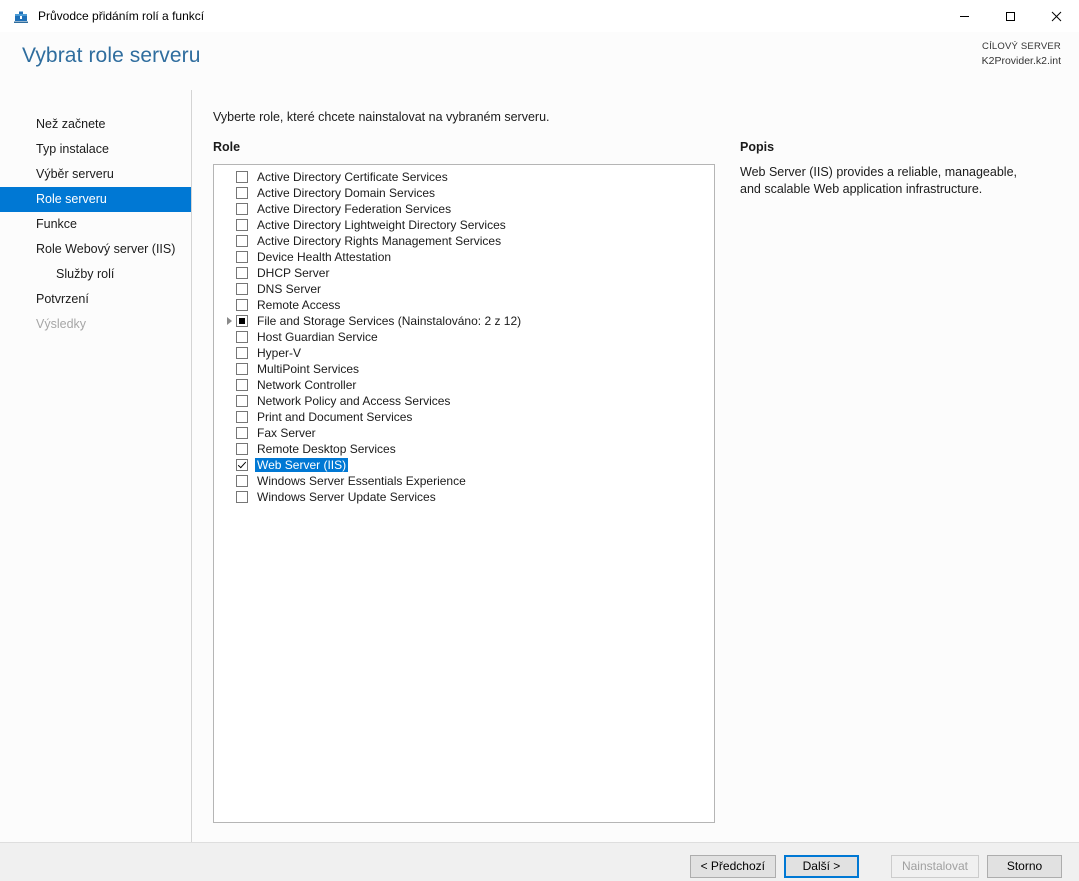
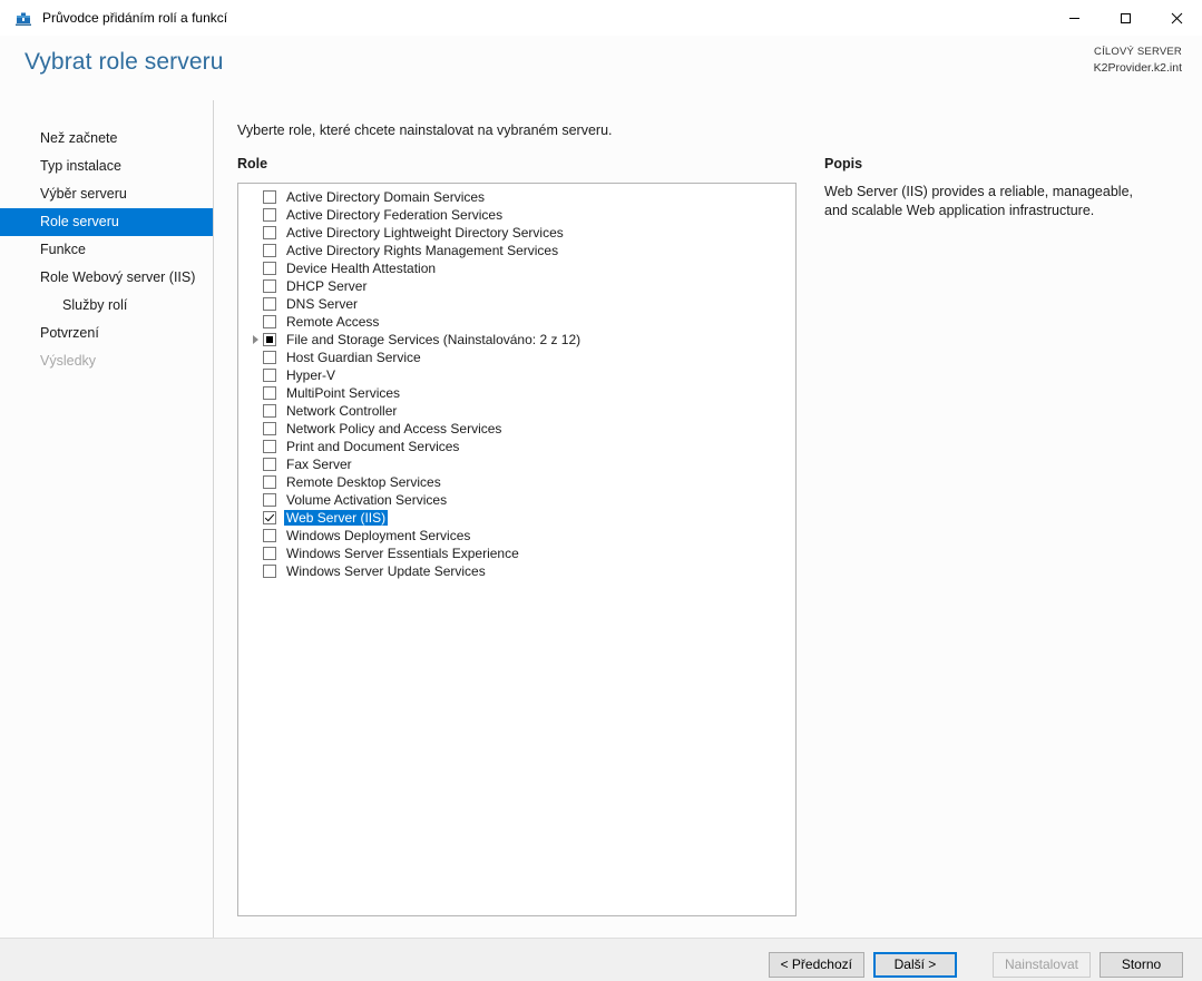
  Průvodce přidáním rolí a funkcí
  Vybrat role serveru
  CÍLOVÝ SERVER
  K2Provider.k2.int
  Než začnete
  Typ instalace
  Výběr serveru
  Role serveru
  Funkce
  Role Webový server (IIS)
  Služby rolí
  Potvrzení
  Výsledky
  Vyberte role, které chcete nainstalovat na vybraném serveru.
  Role
  Popis
  Web Server (IIS) provides a reliable, manageable, and scalable Web application infrastructure.
- Active Directory Certificate Services
  Active Directory Domain Services
  Active Directory Federation Services
  Active Directory Lightweight Directory Services
  Active Directory Rights Management Services
  Device Health Attestation
  DHCP Server
  DNS Server
  Remote Access
  File and Storage Services (Nainstalováno: 2 z 12)
  Host Guardian Service
  Hyper-V
  MultiPoint Services
  Network Controller
  Network Policy and Access Services
  Print and Document Services
  Fax Server
  Remote Desktop Services
+ Volume Activation Services
  Web Server (IIS)
+ Windows Deployment Services
  Windows Server Essentials Experience
  Windows Server Update Services
  < Předchozí
  Další >
  Nainstalovat
  Storno
